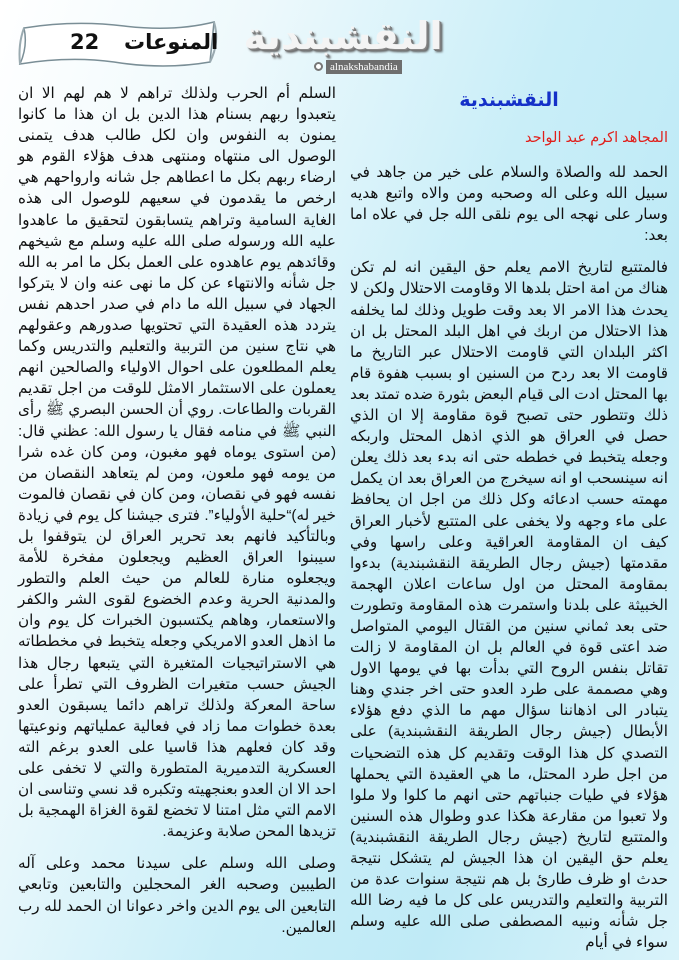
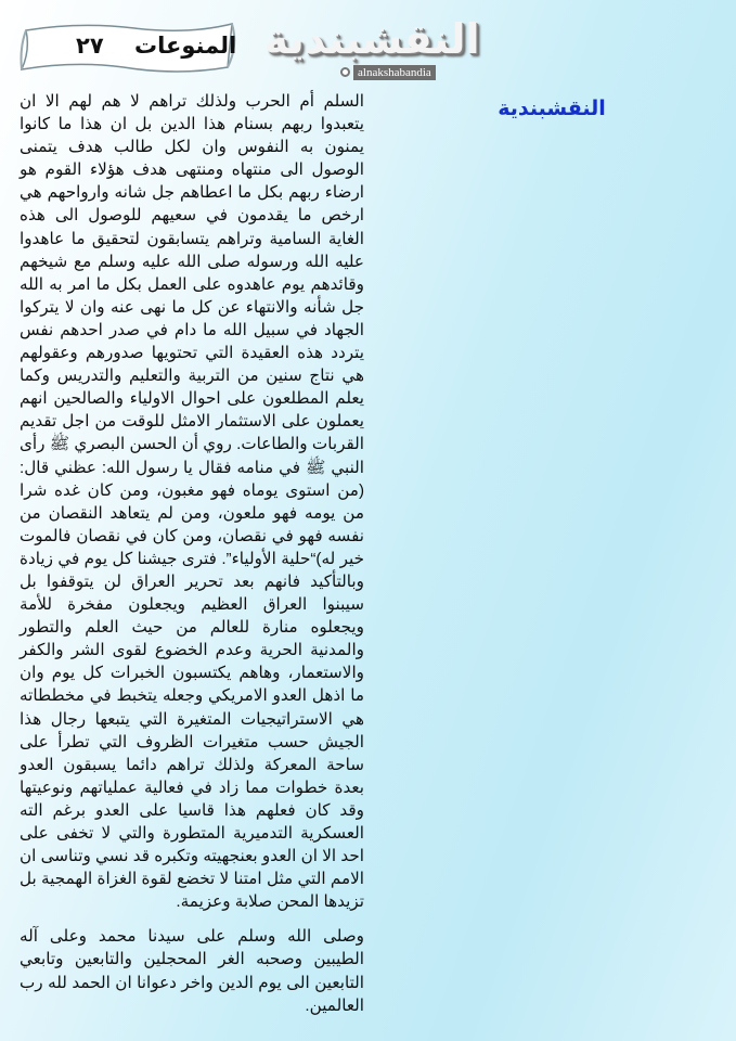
  المنوعات
- 22
+ ٢٧
  النقشبندية
  alnakshabandia
  النقشبندية
- المجاهد اكرم عبد الواحد
- الحمد لله والصلاة والسلام على خير من جاهد في سبيل الله وعلى اله وصحبه ومن والاه واتبع هديه وسار على نهجه الى يوم نلقى الله جل في علاه اما بعد:
- فالمتتبع لتاريخ الامم يعلم حق اليقين انه لم تكن هناك من امة احتل بلدها الا وقاومت الاحتلال ولكن لا يحدث هذا الامر الا بعد وقت طويل وذلك لما يخلفه هذا الاحتلال من اربك في اهل البلد المحتل بل ان اكثر البلدان التي قاومت الاحتلال عبر التاريخ ما قاومت الا بعد ردح من السنين او بسبب هفوة قام بها المحتل ادت الى قيام البعض بثورة ضده تمتد بعد ذلك وتتطور حتى تصبح قوة مقاومة إلا ان الذي حصل في العراق هو الذي اذهل المحتل واربكه وجعله يتخبط في خططه حتى انه بدء بعد ذلك يعلن انه سينسحب او انه سيخرج من العراق بعد ان يكمل مهمته حسب ادعائه وكل ذلك من اجل ان يحافظ على ماء وجهه ولا يخفى على المتتبع لأخبار العراق كيف ان المقاومة العراقية وعلى راسها وفي مقدمتها (جيش رجال الطريقة النقشبندية) بدءوا بمقاومة المحتل من اول ساعات اعلان الهجمة الخبيثة على بلدنا واستمرت هذه المقاومة وتطورت حتى بعد ثماني سنين من القتال اليومي المتواصل ضد اعتى قوة في العالم بل ان المقاومة لا زالت تقاتل بنفس الروح التي بدأت بها في يومها الاول وهي مصممة على طرد العدو حتى اخر جندي وهنا يتبادر الى اذهاننا سؤال مهم ما الذي دفع هؤلاء الأبطال (جيش رجال الطريقة النقشبندية) على التصدي كل هذا الوقت وتقديم كل هذه التضحيات من اجل طرد المحتل، ما هي العقيدة التي يحملها هؤلاء في طيات جنباتهم حتى انهم ما كلوا ولا ملوا ولا تعبوا من مقارعة هكذا عدو وطوال هذه السنين والمتتبع لتاريخ (جيش رجال الطريقة النقشبندية) يعلم حق اليقين ان هذا الجيش لم يتشكل نتيجة حدث او ظرف طارئ بل هم نتيجة سنوات عدة من التربية والتعليم والتدريس على كل ما فيه رضا الله جل شأنه ونبيه المصطفى صلى الله عليه وسلم سواء في أيام
  السلم أم الحرب ولذلك تراهم لا هم لهم الا ان يتعبدوا ربهم بسنام هذا الدين بل ان هذا ما كانوا يمنون به النفوس وان لكل طالب هدف يتمنى الوصول الى منتهاه ومنتهى هدف هؤلاء القوم هو ارضاء ربهم بكل ما اعطاهم جل شانه وارواحهم هي ارخص ما يقدمون في سعيهم للوصول الى هذه الغاية السامية وتراهم يتسابقون لتحقيق ما عاهدوا عليه الله ورسوله صلى الله عليه وسلم مع شيخهم وقائدهم يوم عاهدوه على العمل بكل ما امر به الله جل شأنه والانتهاء عن كل ما نهى عنه وان لا يتركوا الجهاد في سبيل الله ما دام في صدر احدهم نفس يتردد هذه العقيدة التي تحتويها صدورهم وعقولهم هي نتاج سنين من التربية والتعليم والتدريس وكما يعلم المطلعون على احوال الاولياء والصالحين انهم يعملون على الاستثمار الامثل للوقت من اجل تقديم القربات والطاعات. روي أن الحسن البصري ﷺ رأى النبي ﷺ في منامه فقال يا رسول الله: عظني قال: (من استوى يوماه فهو مغبون، ومن كان غده شرا من يومه فهو ملعون، ومن لم يتعاهد النقصان من نفسه فهو في نقصان، ومن كان في نقصان فالموت خير له)“حلية الأولياء”. فترى جيشنا كل يوم في زيادة وبالتأكيد فانهم بعد تحرير العراق لن يتوقفوا بل سيبنوا العراق العظيم ويجعلون مفخرة للأمة ويجعلوه منارة للعالم من حيث العلم والتطور والمدنية الحرية وعدم الخضوع لقوى الشر والكفر والاستعمار، وهاهم يكتسبون الخبرات كل يوم وان ما اذهل العدو الامريكي وجعله يتخبط في مخططاته هي الاستراتيجيات المتغيرة التي يتبعها رجال هذا الجيش حسب متغيرات الظروف التي تطرأ على ساحة المعركة ولذلك تراهم دائما يسبقون العدو بعدة خطوات مما زاد في فعالية عملياتهم ونوعيتها وقد كان فعلهم هذا قاسيا على العدو برغم الته العسكرية التدميرية المتطورة والتي لا تخفى على احد الا ان العدو بعنجهيته وتكبره قد نسي وتناسى ان الامم التي مثل امتنا لا تخضع لقوة الغزاة الهمجية بل تزيدها المحن صلابة وعزيمة.
  وصلى الله وسلم على سيدنا محمد وعلى آله الطيبين وصحبه الغر المحجلين والتابعين وتابعي التابعين الى يوم الدين واخر دعوانا ان الحمد لله رب العالمين.
